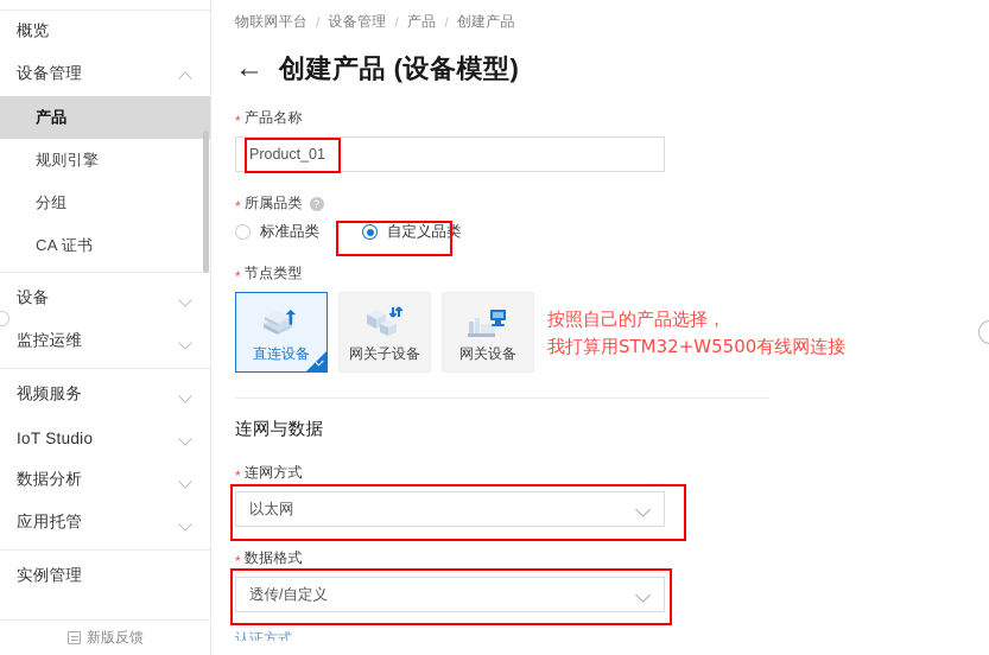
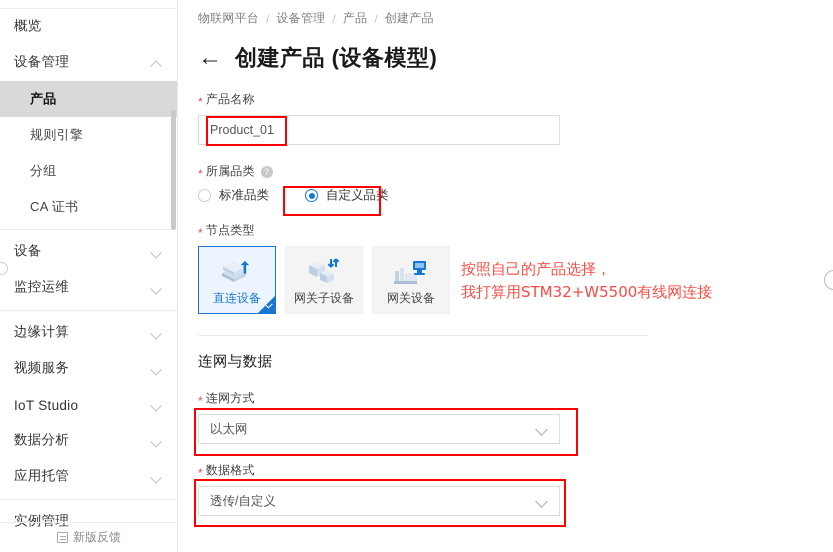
  概览
  设备管理
  产品
  规则引擎
  分组
  CA 证书
  设备
  监控运维
+ 边缘计算
  视频服务
  IoT Studio
  数据分析
  应用托管
  实例管理
  新版反馈
  物联网平台
  /
  设备管理
  /
  产品
  /
  创建产品
  ←
  创建产品 (设备模型)
  *
  产品名称
  Product_01
  *
  所属品类
  ?
  标准品类
  自定义品类
  *
  节点类型
  直连设备
  网关子设备
  网关设备
  连网与数据
  *
  连网方式
  以太网
  *
  数据格式
  透传/自定义
- 认证方式
  按照自己的产品选择，
  我打算用STM32+W5500有线网连接
